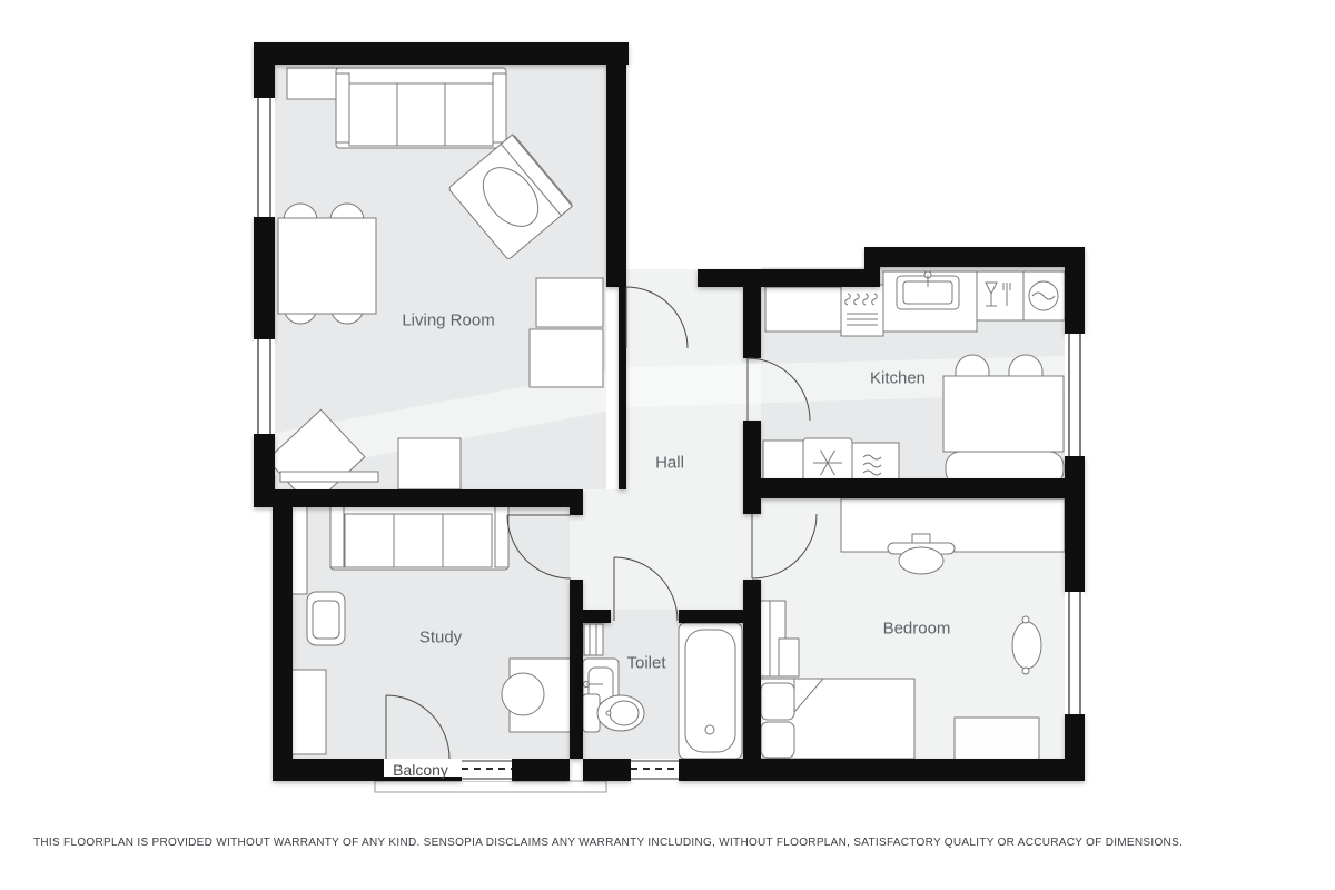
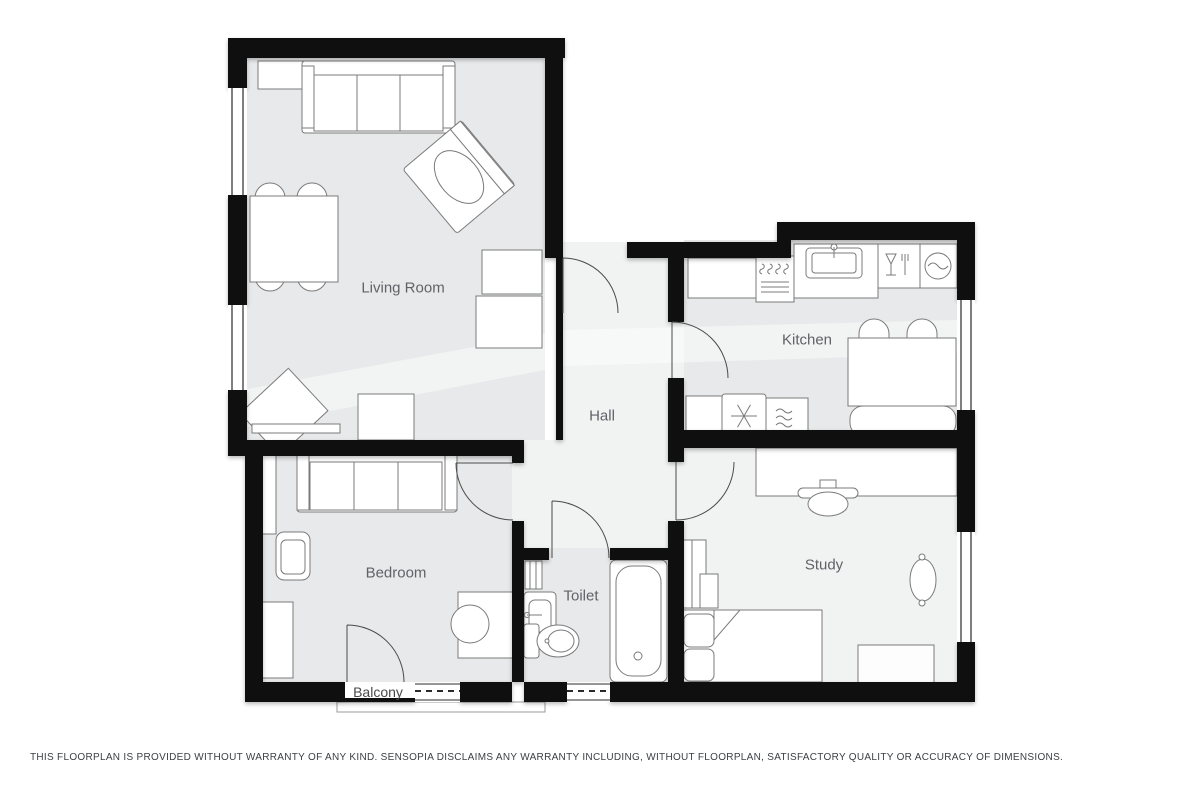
  Living Room
  Kitchen
  Hall
- Study
+ Bedroom
  Toilet
- Bedroom
+ Study
  Balcony
  THIS FLOORPLAN IS PROVIDED WITHOUT WARRANTY OF ANY KIND. SENSOPIA DISCLAIMS ANY WARRANTY INCLUDING, WITHOUT FLOORPLAN, SATISFACTORY QUALITY OR ACCURACY OF DIMENSIONS.
